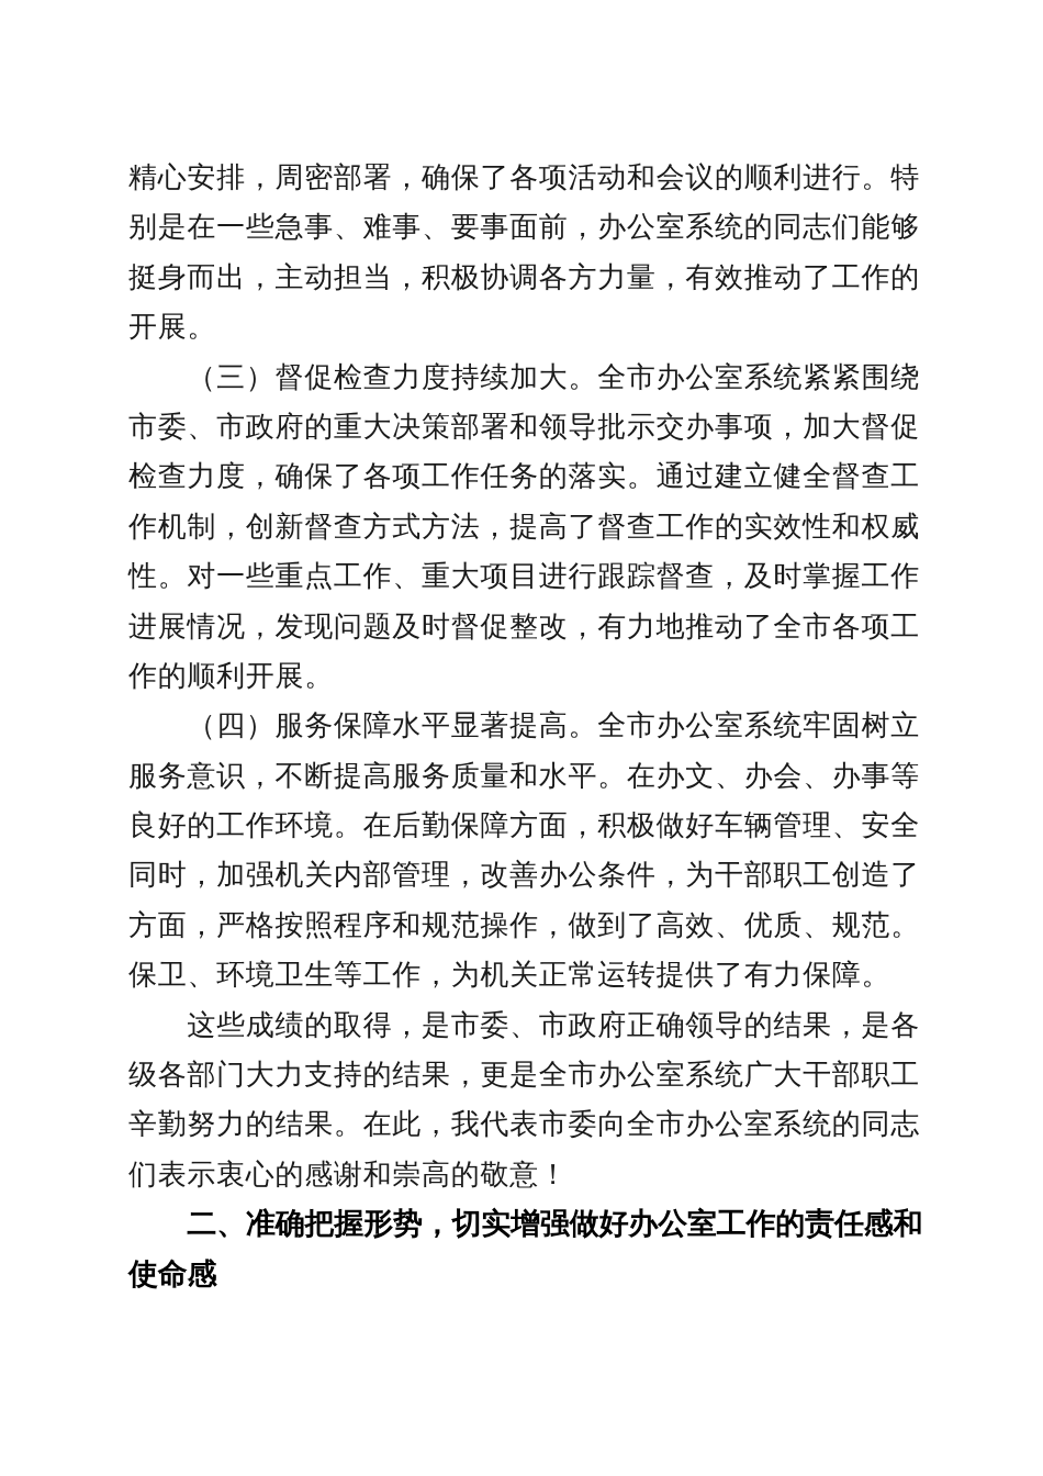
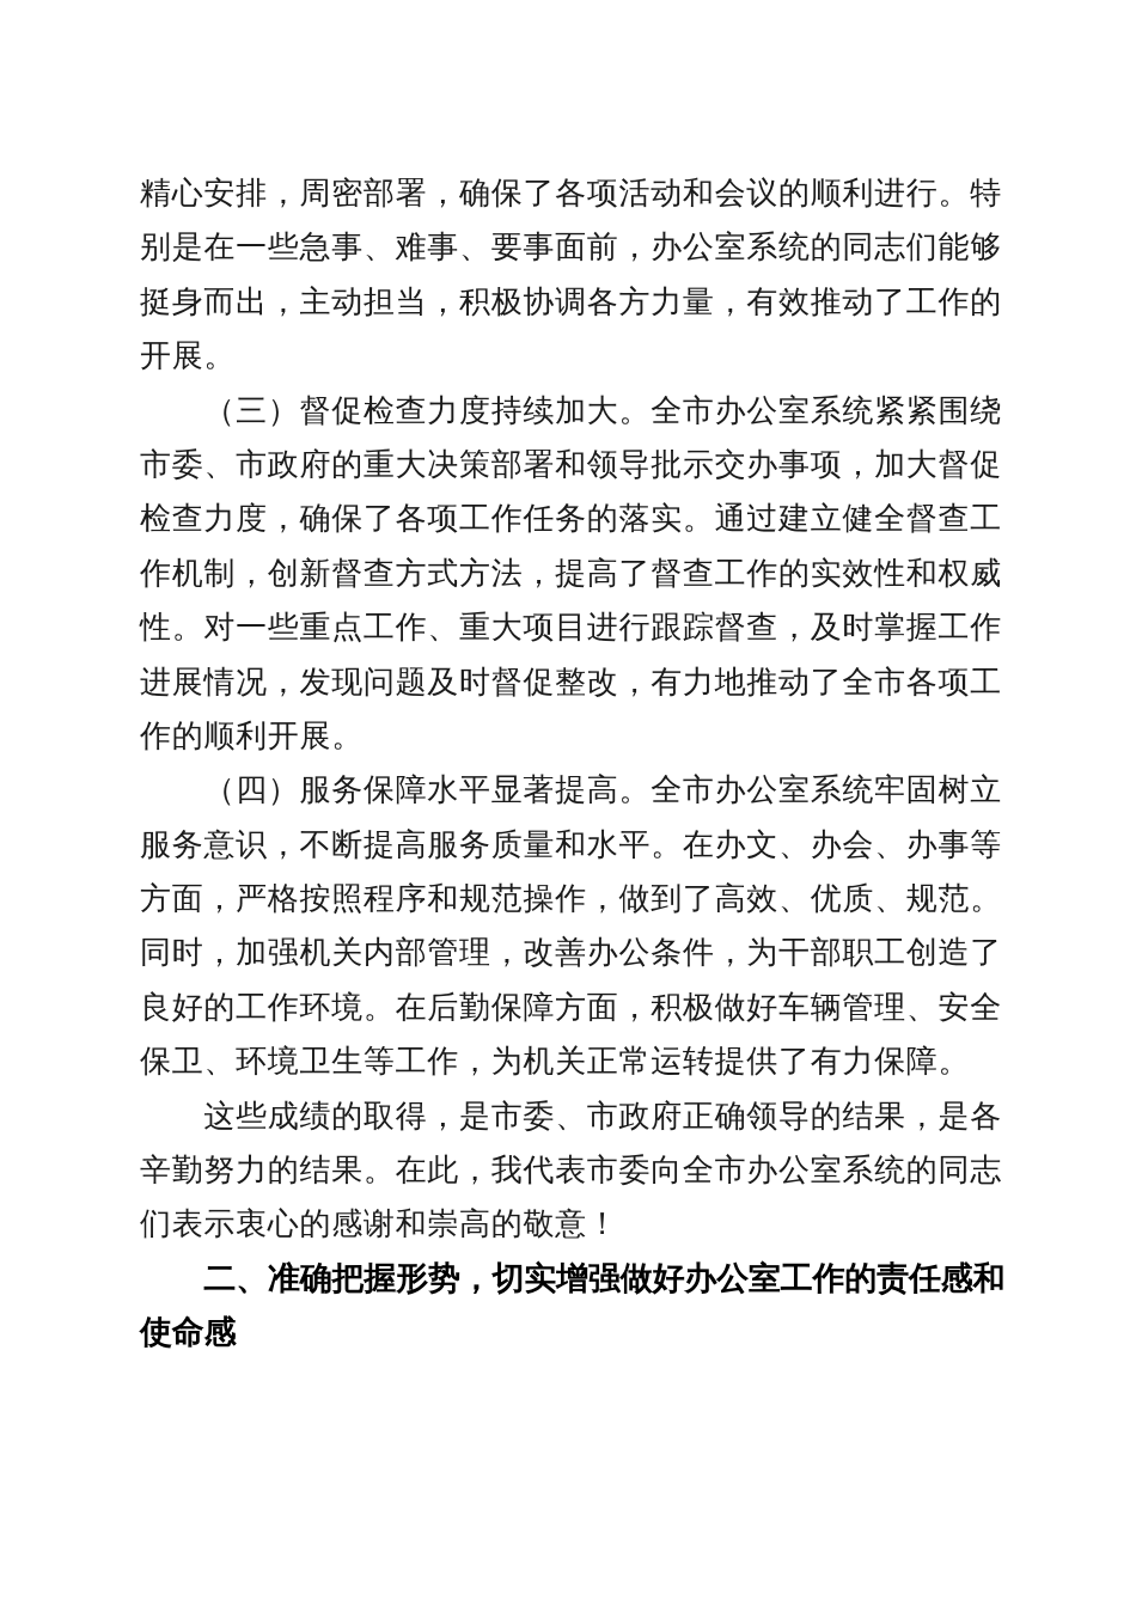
  精心安排，周密部署，确保了各项活动和会议的顺利进行。特
  别是在一些急事、难事、要事面前，办公室系统的同志们能够
  挺身而出，主动担当，积极协调各方力量，有效推动了工作的
  开展。
  （三）督促检查力度持续加大。全市办公室系统紧紧围绕
  市委、市政府的重大决策部署和领导批示交办事项，加大督促
  检查力度，确保了各项工作任务的落实。通过建立健全督查工
  作机制，创新督查方式方法，提高了督查工作的实效性和权威
  性。对一些重点工作、重大项目进行跟踪督查，及时掌握工作
  进展情况，发现问题及时督促整改，有力地推动了全市各项工
  作的顺利开展。
  （四）服务保障水平显著提高。全市办公室系统牢固树立
  服务意识，不断提高服务质量和水平。在办文、办会、办事等
- 良好的工作环境。在后勤保障方面，积极做好车辆管理、安全
+ 方面，严格按照程序和规范操作，做到了高效、优质、规范。
  同时，加强机关内部管理，改善办公条件，为干部职工创造了
- 方面，严格按照程序和规范操作，做到了高效、优质、规范。
+ 良好的工作环境。在后勤保障方面，积极做好车辆管理、安全
  保卫、环境卫生等工作，为机关正常运转提供了有力保障。
  这些成绩的取得，是市委、市政府正确领导的结果，是各
- 级各部门大力支持的结果，更是全市办公室系统广大干部职工
  辛勤努力的结果。在此，我代表市委向全市办公室系统的同志
  们表示衷心的感谢和崇高的敬意！
  二、准确把握形势，切实增强做好办公室工作的责任感和
  使命感
